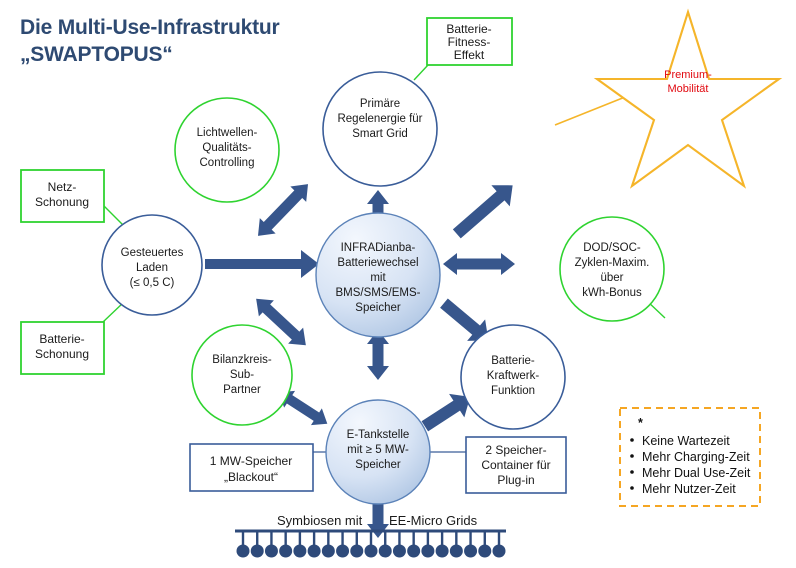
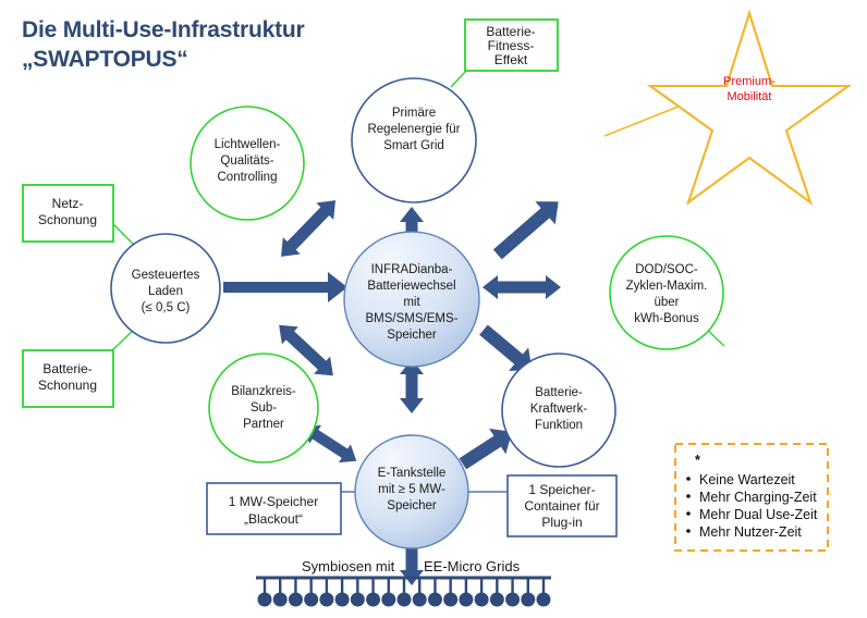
  Die Multi-Use-Infrastruktur
  „SWAPTOPUS“
  Primäre
  Regelenergie für
  Smart Grid
  Lichtwellen-
  Qualitäts-
  Controlling
  Gesteuertes
  Laden
  (≤ 0,5 C)
  DOD/SOC-
  Zyklen-Maxim.
  über
  kWh-Bonus
  Bilanzkreis-
  Sub-
  Partner
  Batterie-
  Kraftwerk-
  Funktion
  INFRADianba-
  Batteriewechsel
  mit
  BMS/SMS/EMS-
  Speicher
  E-Tankstelle
  mit ≥ 5 MW-
  Speicher
  Netz-
  Schonung
  Batterie-
  Schonung
  Batterie-
  Fitness-
  Effekt
  1 MW-Speicher
  „Blackout“
- 2 Speicher-
+ 1 Speicher-
  Container für
  Plug-in
  Premium-
  Mobilität
  *
  Keine Wartezeit
  Mehr Charging-Zeit
  Mehr Dual Use-Zeit
  Mehr Nutzer-Zeit
  Symbiosen mit
  EE-Micro Grids
